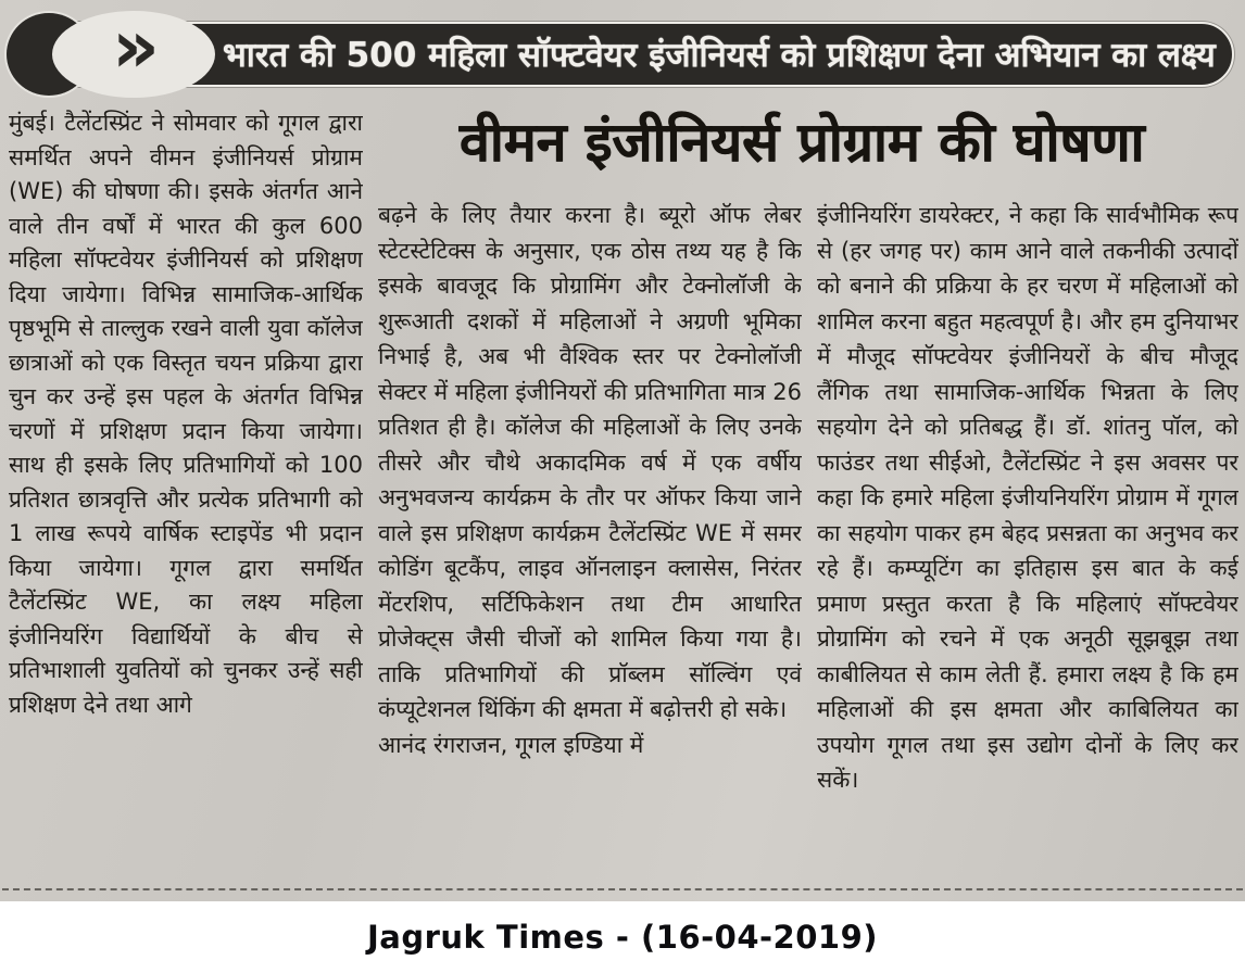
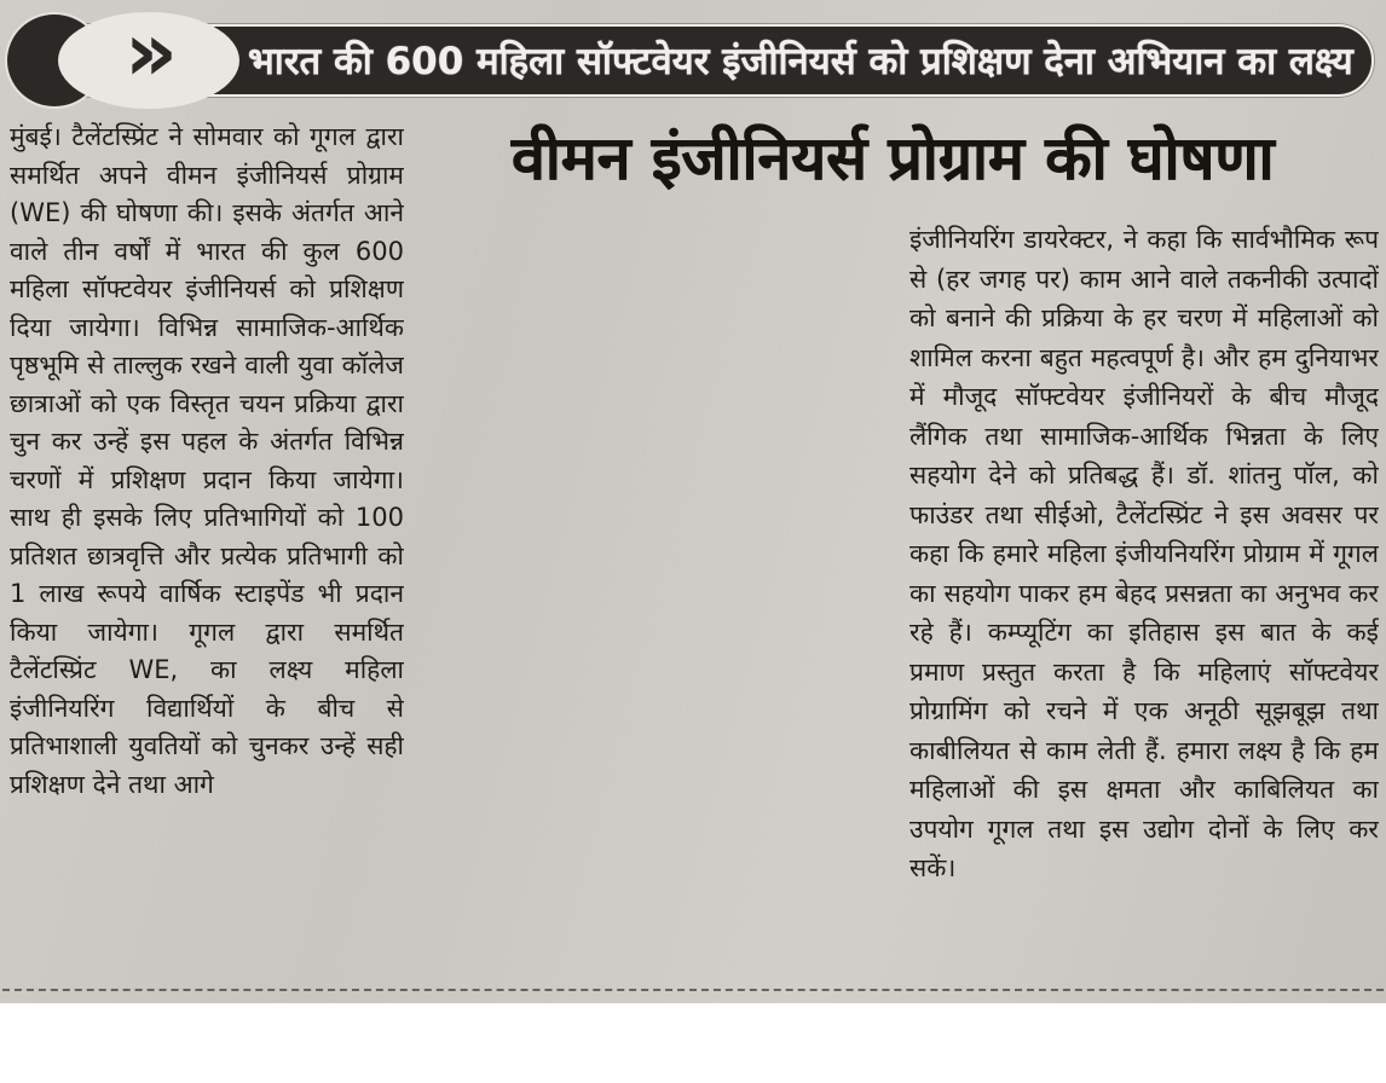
  »
- भारत की 500 महिला सॉफ्टवेयर इंजीनियर्स को प्रशिक्षण देना अभियान का लक्ष्य
+ भारत की 600 महिला सॉफ्टवेयर इंजीनियर्स को प्रशिक्षण देना अभियान का लक्ष्य
  वीमन इंजीनियर्स प्रोग्राम की घोषणा
  मुंबई। टैलेंटस्प्रिंट ने सोमवार को गूगल द्वारा समर्थित अपने वीमन इंजीनियर्स प्रोग्राम (WE) की घोषणा की। इसके अंतर्गत आने वाले तीन वर्षों में भारत की कुल 600 महिला सॉफ्टवेयर इंजीनियर्स को प्रशिक्षण दिया जायेगा। विभिन्न सामाजिक-आर्थिक पृष्ठभूमि से ताल्लुक रखने वाली युवा कॉलेज छात्राओं को एक विस्तृत चयन प्रक्रिया द्वारा चुन कर उन्हें इस पहल के अंतर्गत विभिन्न चरणों में प्रशिक्षण प्रदान किया जायेगा। साथ ही इसके लिए प्रतिभागियों को 100 प्रतिशत छात्रवृत्ति और प्रत्येक प्रतिभागी को 1 लाख रूपये वार्षिक स्टाइपेंड भी प्रदान किया जायेगा। गूगल द्वारा समर्थित टैलेंटस्प्रिंट WE, का लक्ष्य महिला इंजीनियरिंग विद्यार्थियों के बीच से प्रतिभाशाली युवतियों को चुनकर उन्हें सही प्रशिक्षण देने तथा आगे
- बढ़ने के लिए तैयार करना है। ब्यूरो ऑफ लेबर स्टेटस्टेटिक्स के अनुसार, एक ठोस तथ्य यह है कि इसके बावजूद कि प्रोग्रामिंग और टेक्नोलॉजी के शुरूआती दशकों में महिलाओं ने अग्रणी भूमिका निभाई है, अब भी वैश्विक स्तर पर टेक्नोलॉजी सेक्टर में महिला इंजीनियरों की प्रतिभागिता मात्र 26 प्रतिशत ही है। कॉलेज की महिलाओं के लिए उनके तीसरे और चौथे अकादमिक वर्ष में एक वर्षीय अनुभवजन्य कार्यक्रम के तौर पर ऑफर किया जाने वाले इस प्रशिक्षण कार्यक्रम टैलेंटस्प्रिंट WE में समर कोडिंग बूटकैंप, लाइव ऑनलाइन क्लासेस, निरंतर मेंटरशिप, सर्टिफिकेशन तथा टीम आधारित प्रोजेक्ट्स जैसी चीजों को शामिल किया गया है। ताकि प्रतिभागियों की प्रॉब्लम सॉल्विंग एवं कंप्यूटेशनल थिंकिंग की क्षमता में बढ़ोत्तरी हो सके।
- आनंद रंगराजन, गूगल इण्डिया में
  इंजीनियरिंग डायरेक्टर, ने कहा कि सार्वभौमिक रूप से (हर जगह पर) काम आने वाले तकनीकी उत्पादों को बनाने की प्रक्रिया के हर चरण में महिलाओं को शामिल करना बहुत महत्वपूर्ण है। और हम दुनियाभर में मौजूद सॉफ्टवेयर इंजीनियरों के बीच मौजूद लैंगिक तथा सामाजिक-आर्थिक भिन्नता के लिए सहयोग देने को प्रतिबद्ध हैं। डॉ. शांतनु पॉल, को फाउंडर तथा सीईओ, टैलेंटस्प्रिंट ने इस अवसर पर कहा कि हमारे महिला इंजीयनियरिंग प्रोग्राम में गूगल का सहयोग पाकर हम बेहद प्रसन्नता का अनुभव कर रहे हैं। कम्प्यूटिंग का इतिहास इस बात के कई प्रमाण प्रस्तुत करता है कि महिलाएं सॉफ्टवेयर प्रोग्रामिंग को रचने में एक अनूठी सूझबूझ तथा काबीलियत से काम लेती हैं. हमारा लक्ष्य है कि हम महिलाओं की इस क्षमता और काबिलियत का उपयोग गूगल तथा इस उद्योग दोनों के लिए कर सकें।
- Jagruk Times - (16-04-2019)
